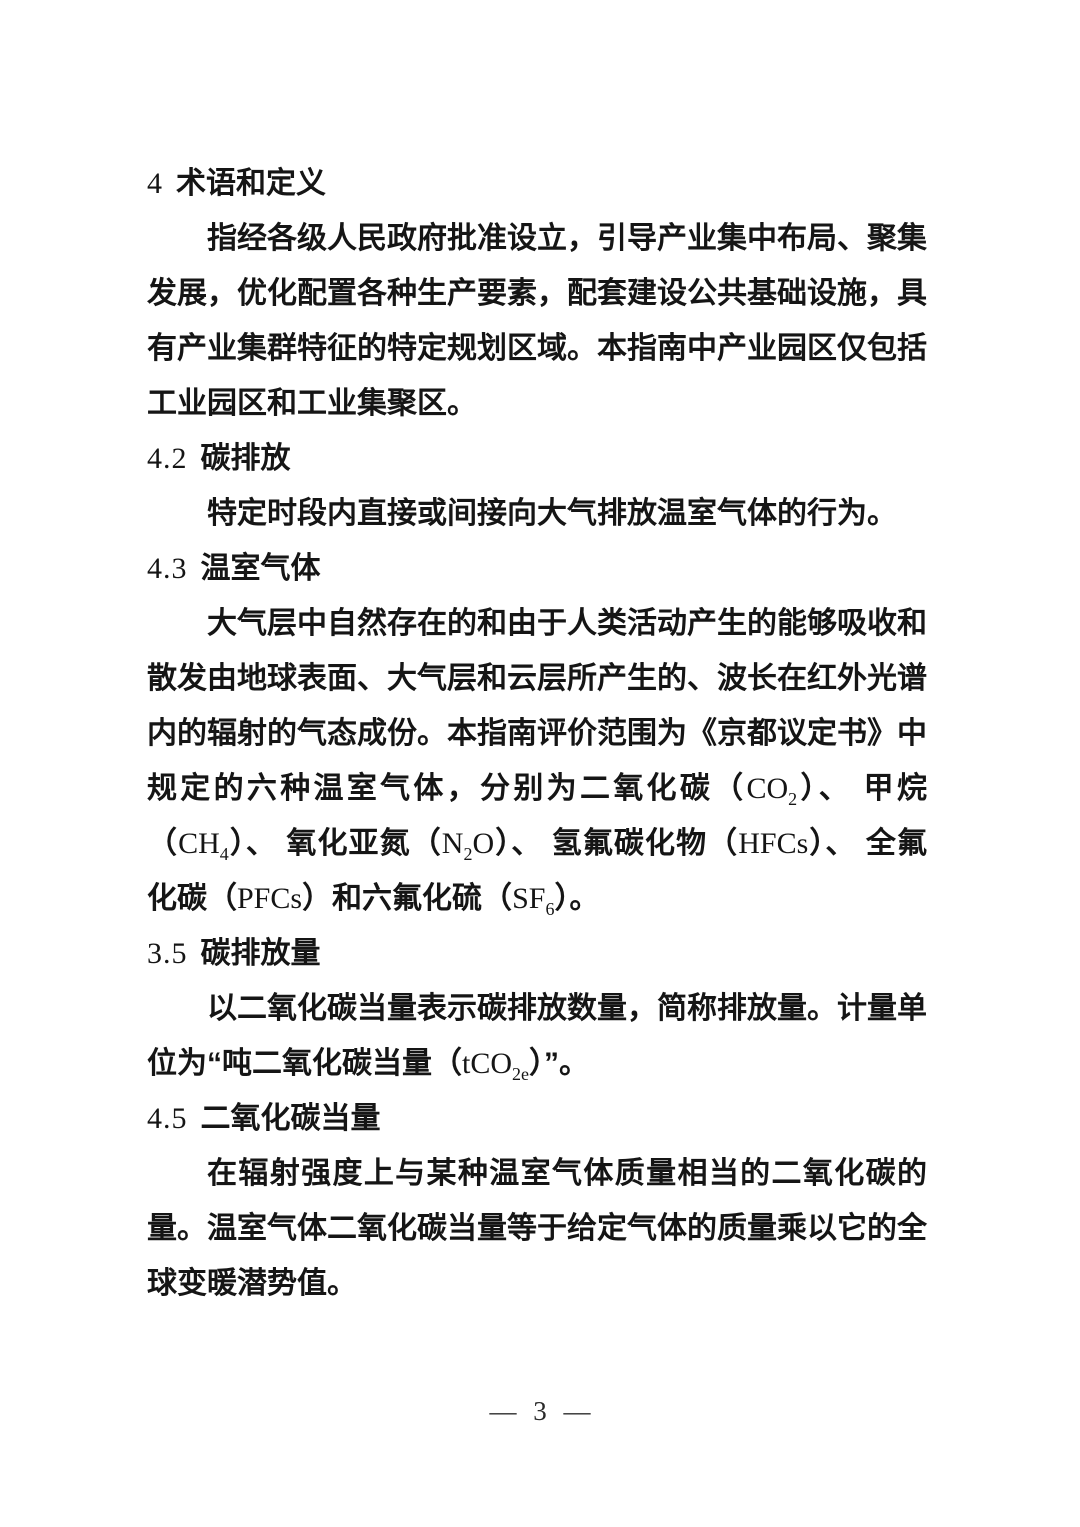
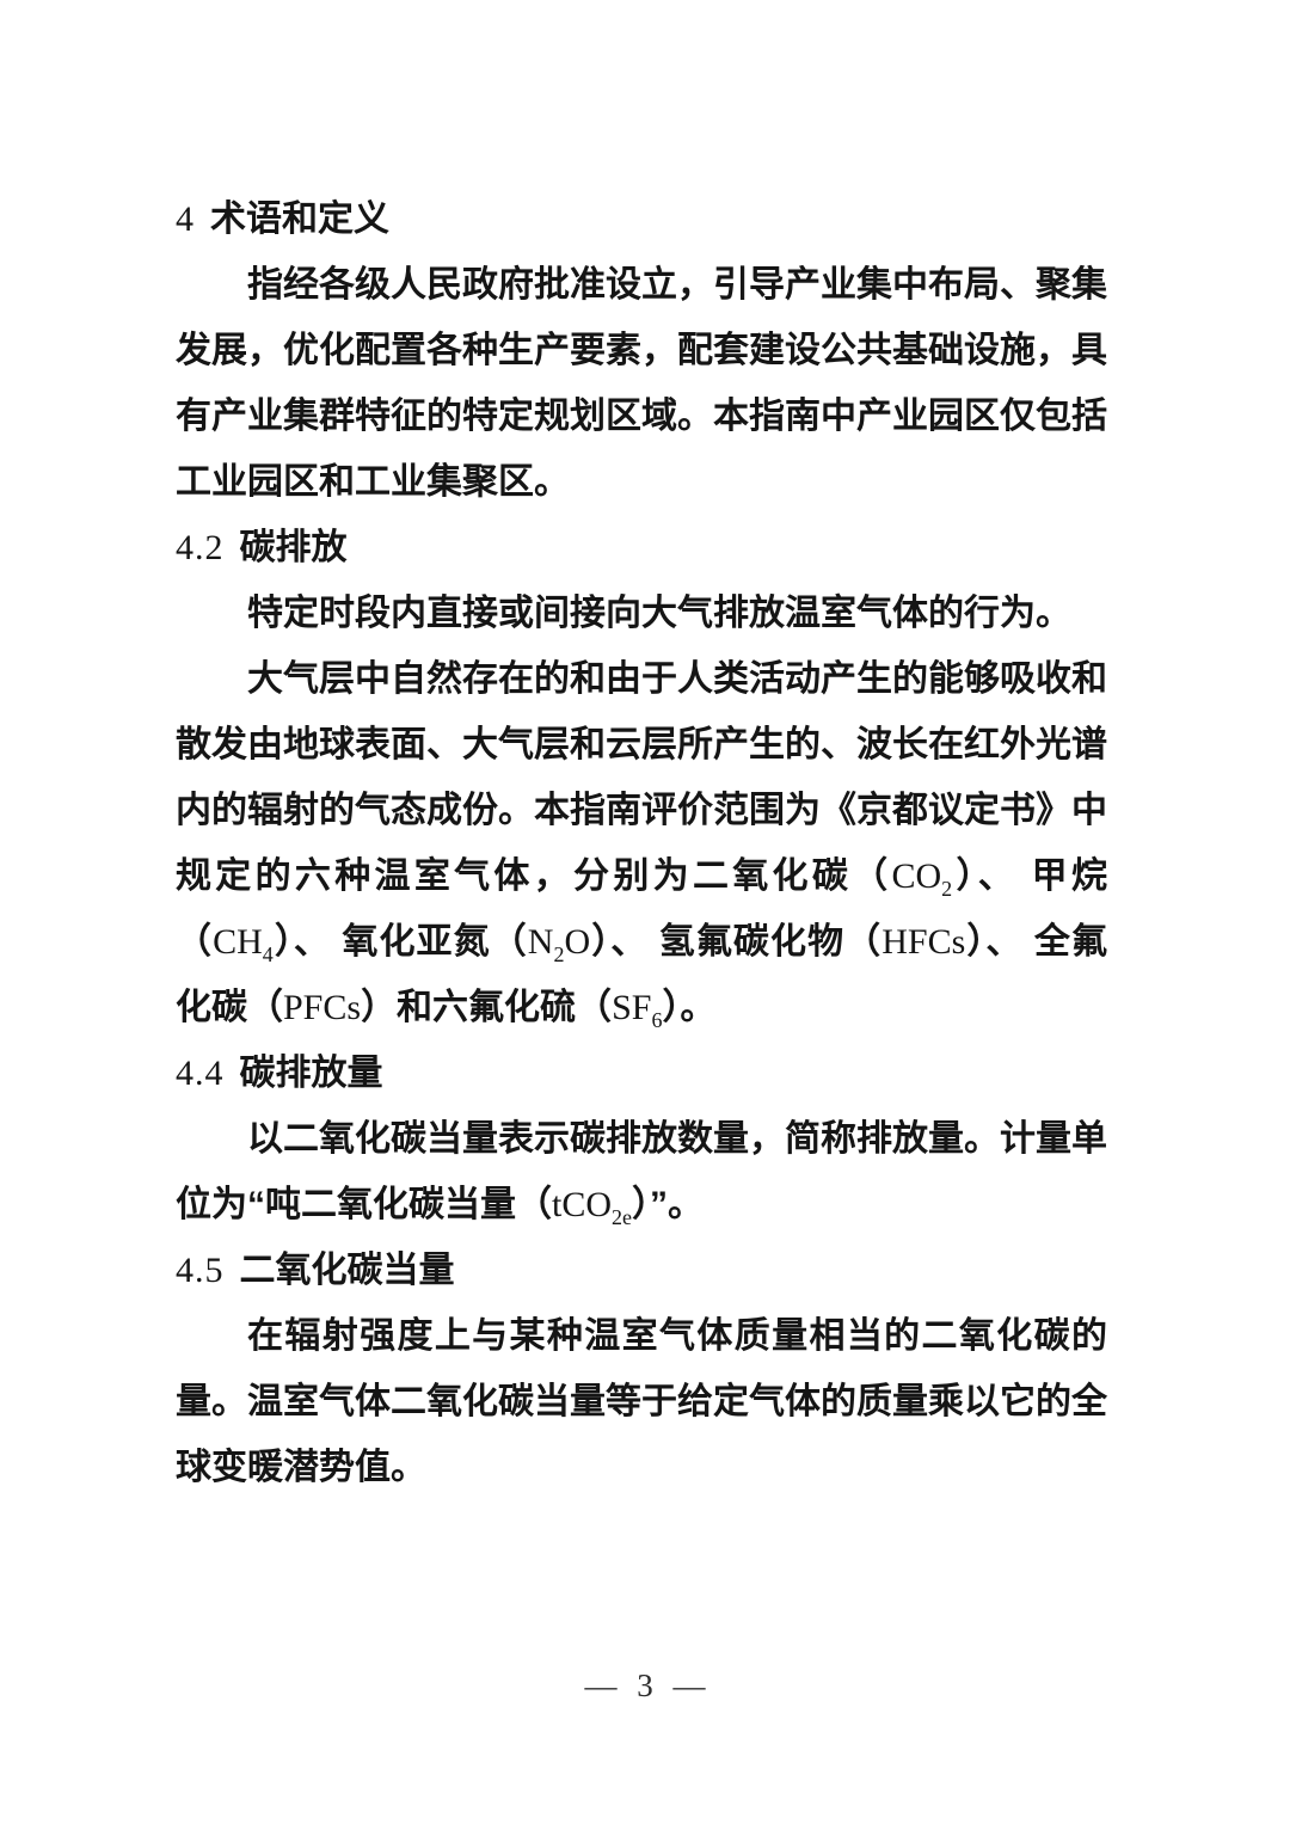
  4 术语和定义
  指经各级人民政府批准设立，引导产业集中布局、聚集发展，优化配置各种生产要素，配套建设公共基础设施，具有产业集群特征的特定规划区域。本指南中产业园区仅包括工业园区和工业集聚区。
  4.2 碳排放
  特定时段内直接或间接向大气排放温室气体的行为。
- 4.3 温室气体
  大气层中自然存在的和由于人类活动产生的能够吸收和散发由地球表面、大气层和云层所产生的、波长在红外光谱内的辐射的气态成份。本指南评价范围为《京都议定书》中规定的六种温室气体，分别为二氧化碳（CO2）、 甲烷（CH4）、 氧化亚氮（N2O）、 氢氟碳化物（HFCs）、 全氟化碳（PFCs）和六氟化硫（SF6）。
- 3.5 碳排放量
+ 4.4 碳排放量
  以二氧化碳当量表示碳排放数量，简称排放量。计量单位为“吨二氧化碳当量（tCO2e）”。
  4.5 二氧化碳当量
  在辐射强度上与某种温室气体质量相当的二氧化碳的量。温室气体二氧化碳当量等于给定气体的质量乘以它的全球变暖潜势值。
  — 3 —
